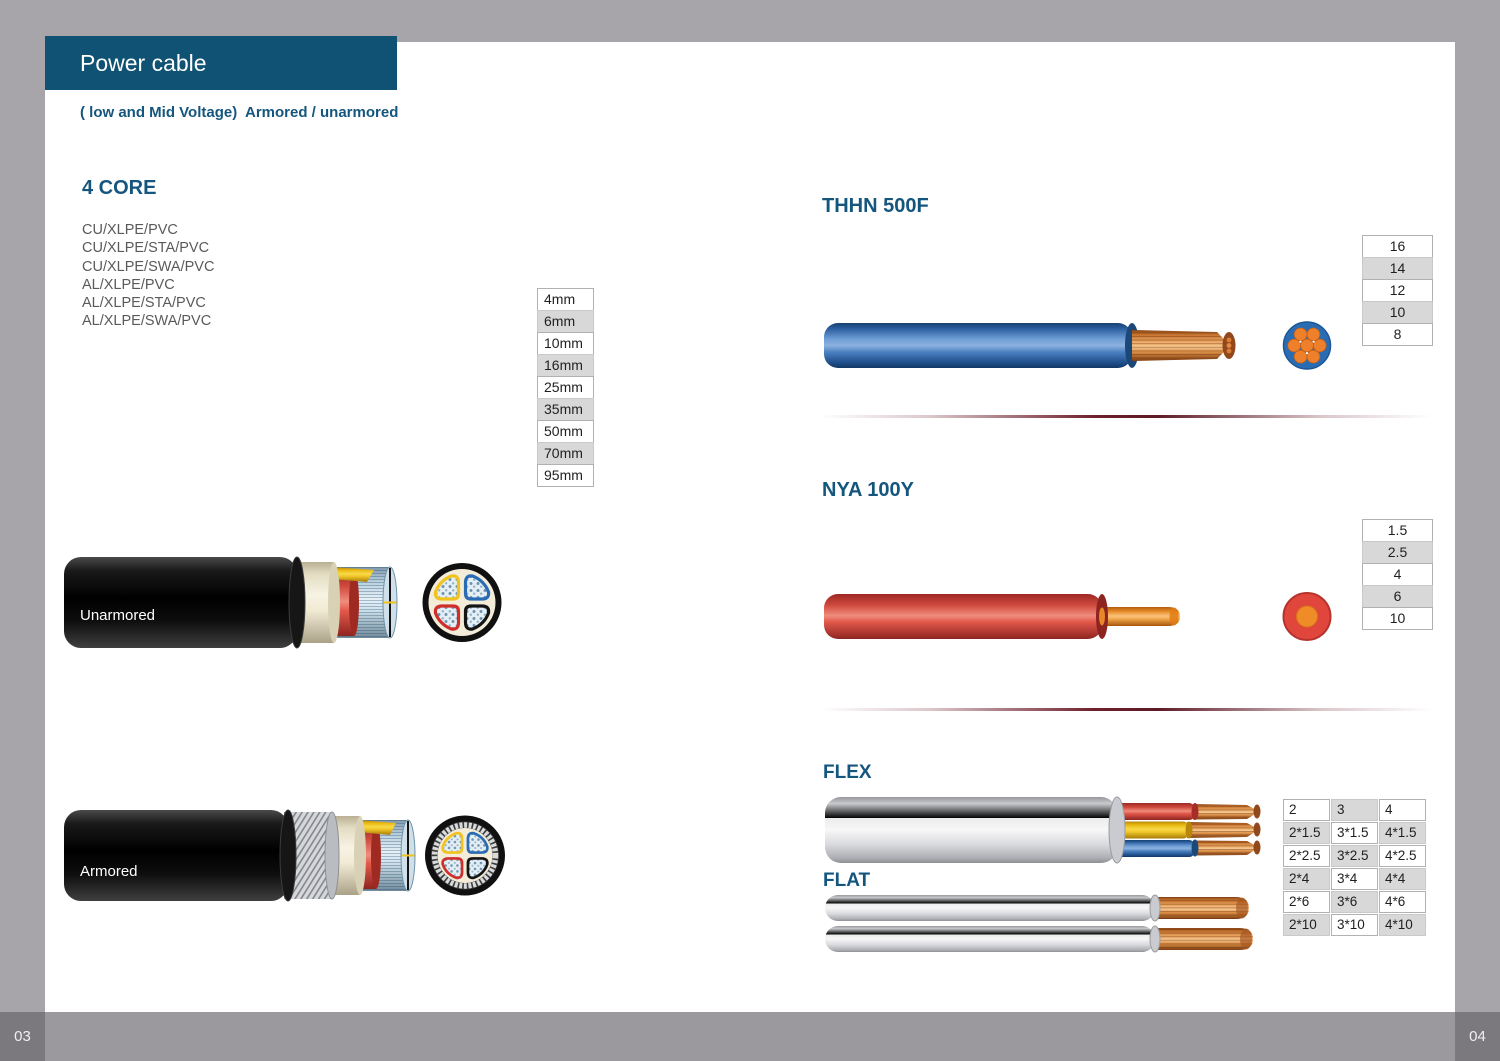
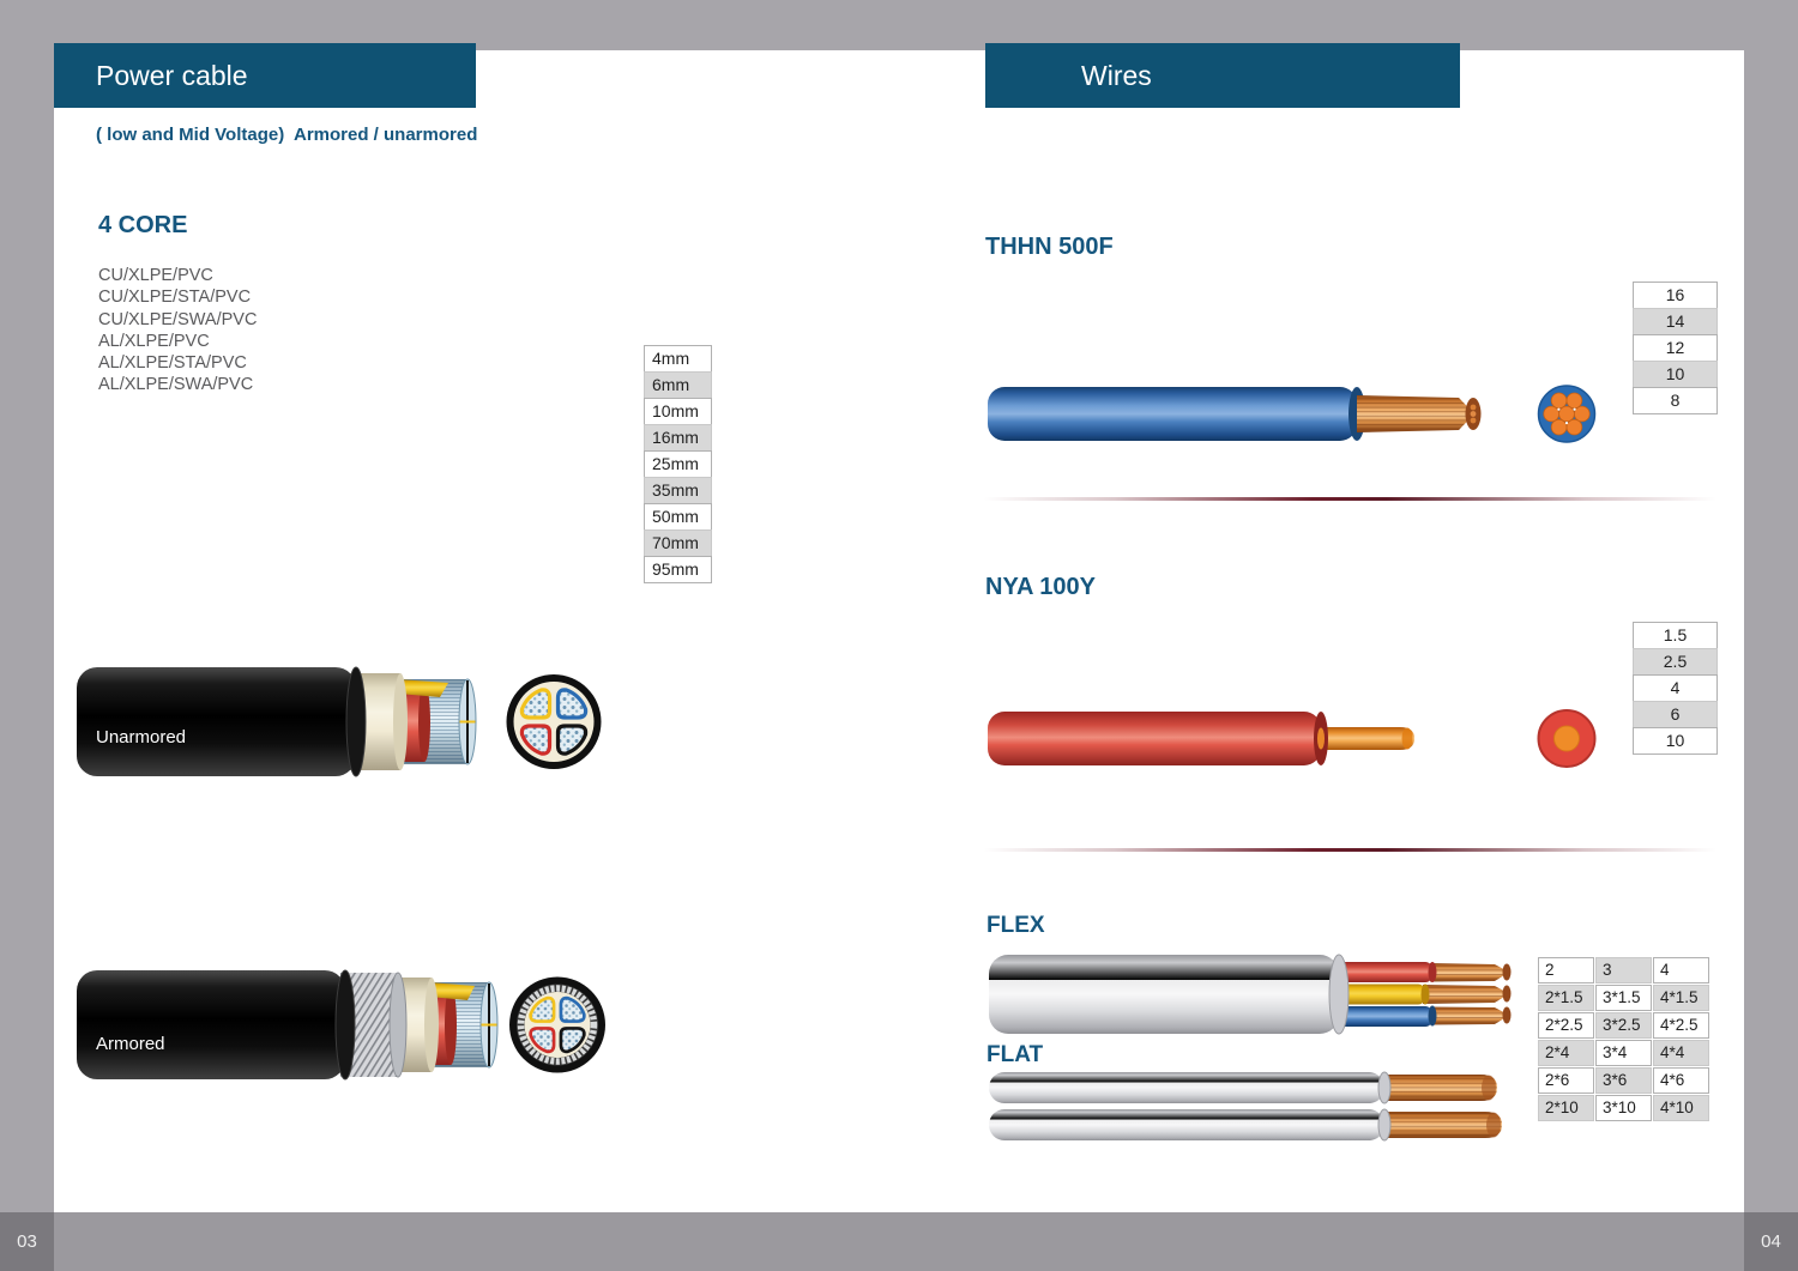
  Power cable
  ( low and Mid Voltage) Armored / unarmored
  4 CORE
  CU/XLPE/PVC
  CU/XLPE/STA/PVC
  CU/XLPE/SWA/PVC
  AL/XLPE/PVC
  AL/XLPE/STA/PVC
  AL/XLPE/SWA/PVC
  4mm
  6mm
  10mm
  16mm
  25mm
  35mm
  50mm
  70mm
  95mm
  Unarmored
  Armored
+ Wires
  THHN 500F
  16
  14
  12
  10
  8
  NYA 100Y
  1.5
  2.5
  4
  6
  10
  FLEX
  FLAT
  2
  3
  4
  2*1.5
  3*1.5
  4*1.5
  2*2.5
  3*2.5
  4*2.5
  2*4
  3*4
  4*4
  2*6
  3*6
  4*6
  2*10
  3*10
  4*10
  03
  04
